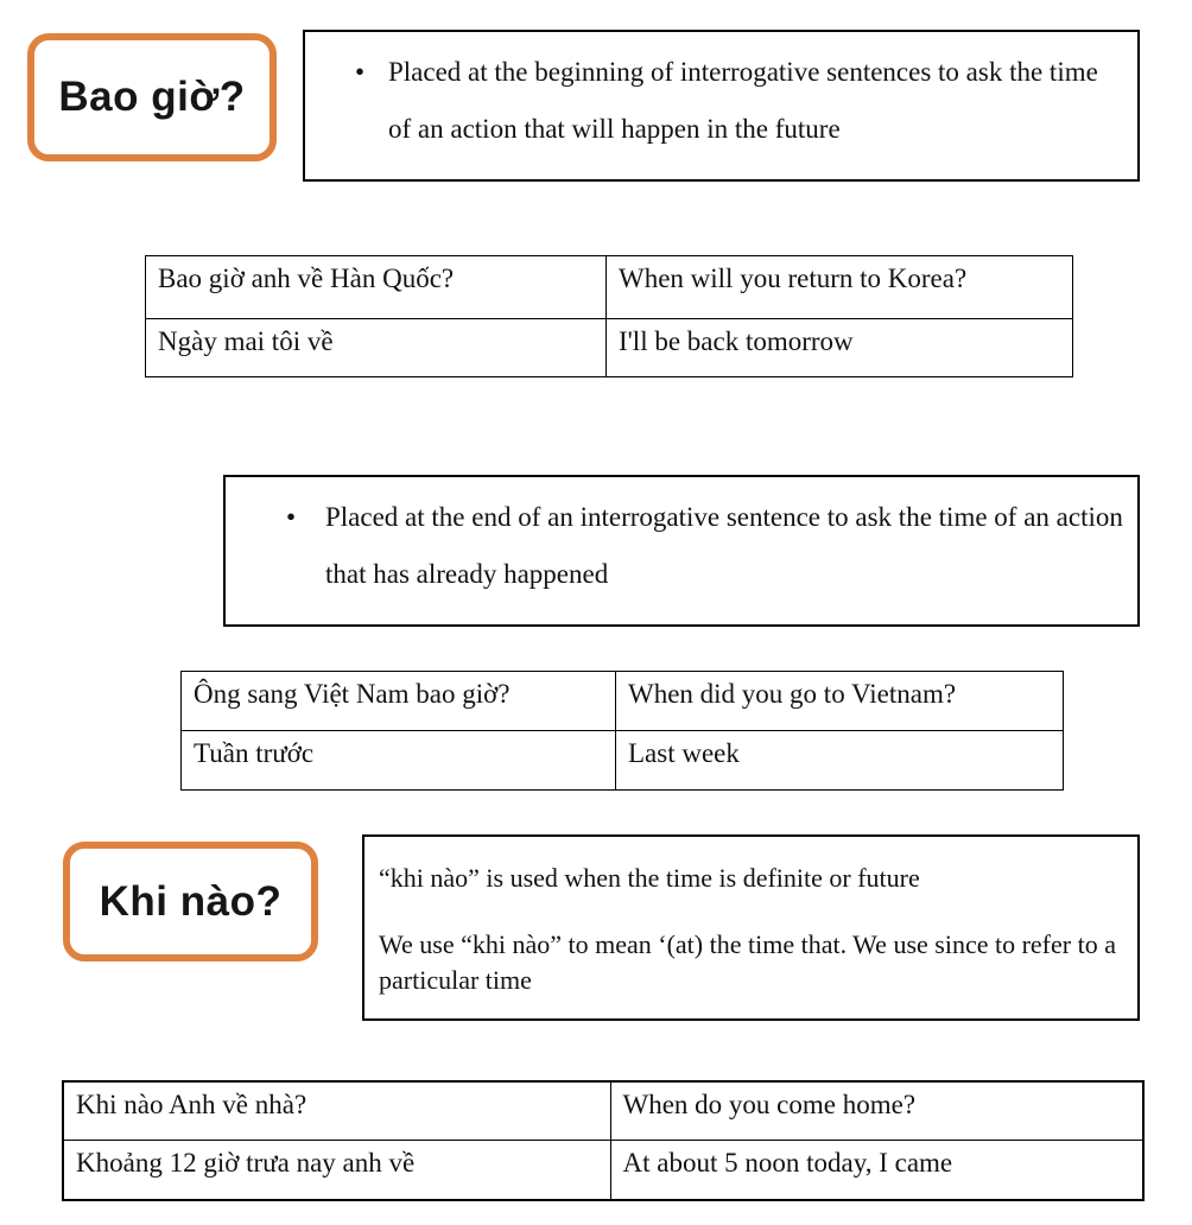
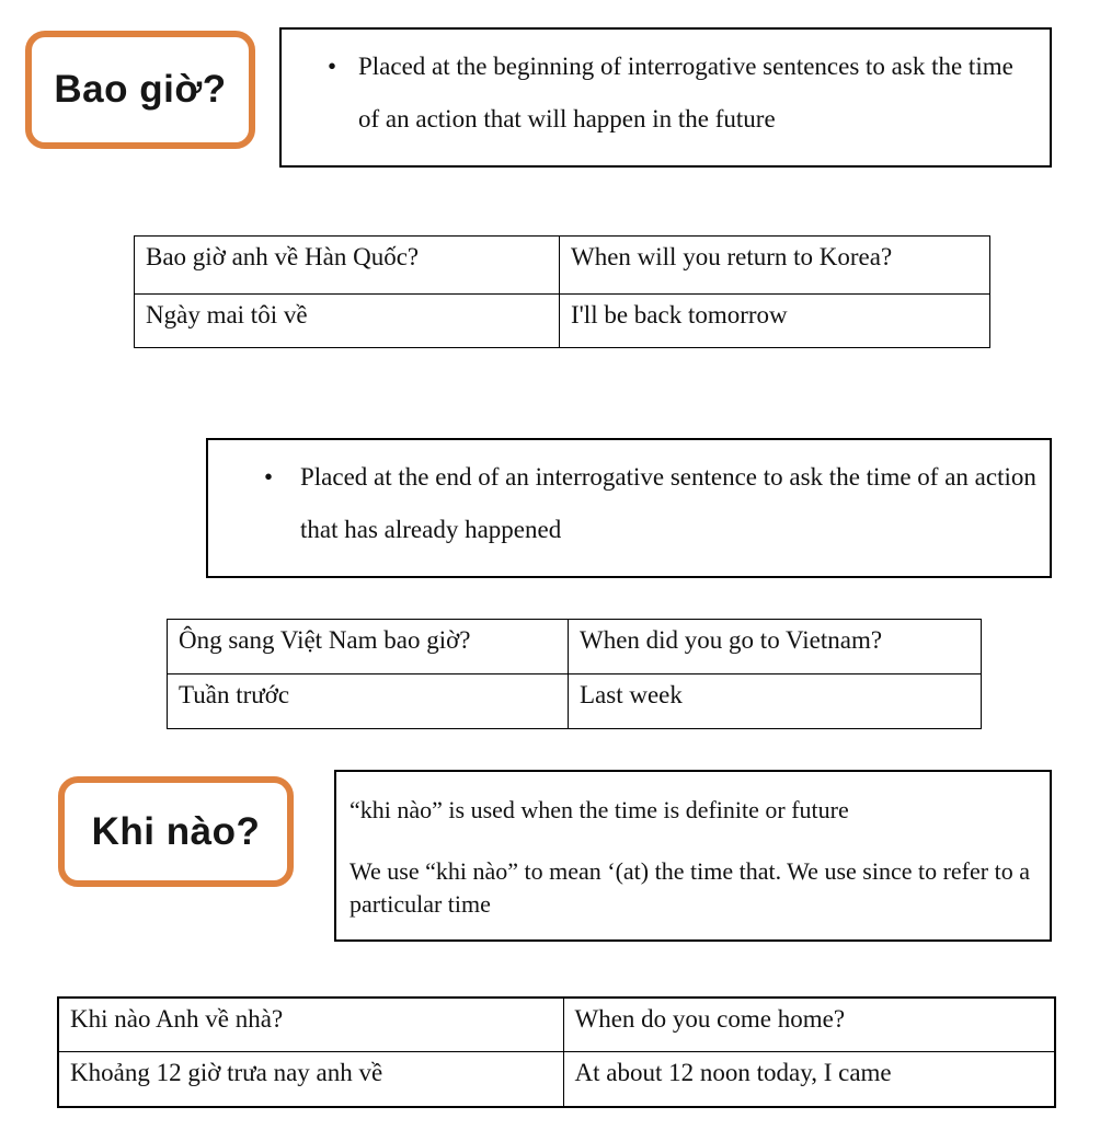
  Bao giờ?
  •
  Placed at the beginning of interrogative sentences to ask the time of an action that will happen in the future
  Bao giờ anh về Hàn Quốc?	When will you return to Korea?
  Ngày mai tôi về	I'll be back tomorrow
  •
  Placed at the end of an interrogative sentence to ask the time of an action that has already happened
  Ông sang Việt Nam bao giờ?	When did you go to Vietnam?
  Tuần trước	Last week
  Khi nào?
  “khi nào” is used when the time is definite or future
  We use “khi nào” to mean ‘(at) the time that. We use since to refer to a particular time
  Khi nào Anh về nhà?	When do you come home?
- Khoảng 12 giờ trưa nay anh về	At about 5 noon today, I came
+ Khoảng 12 giờ trưa nay anh về	At about 12 noon today, I came
